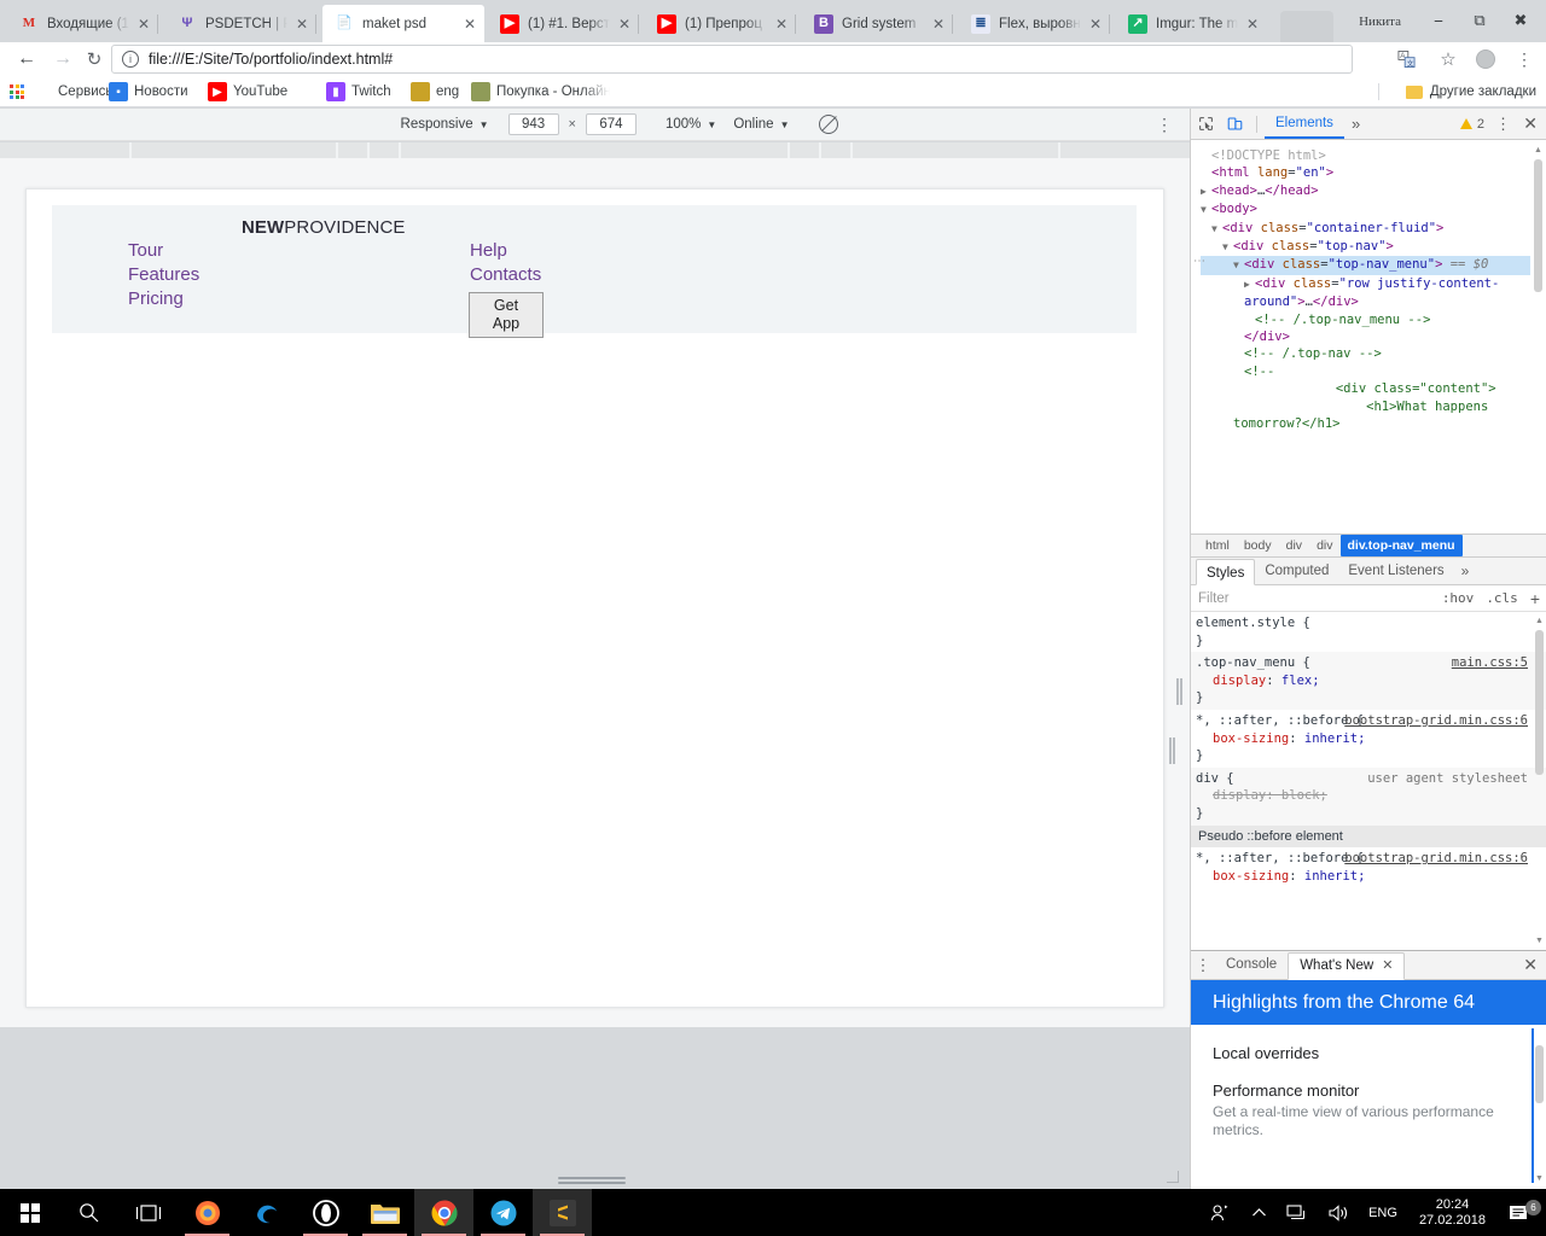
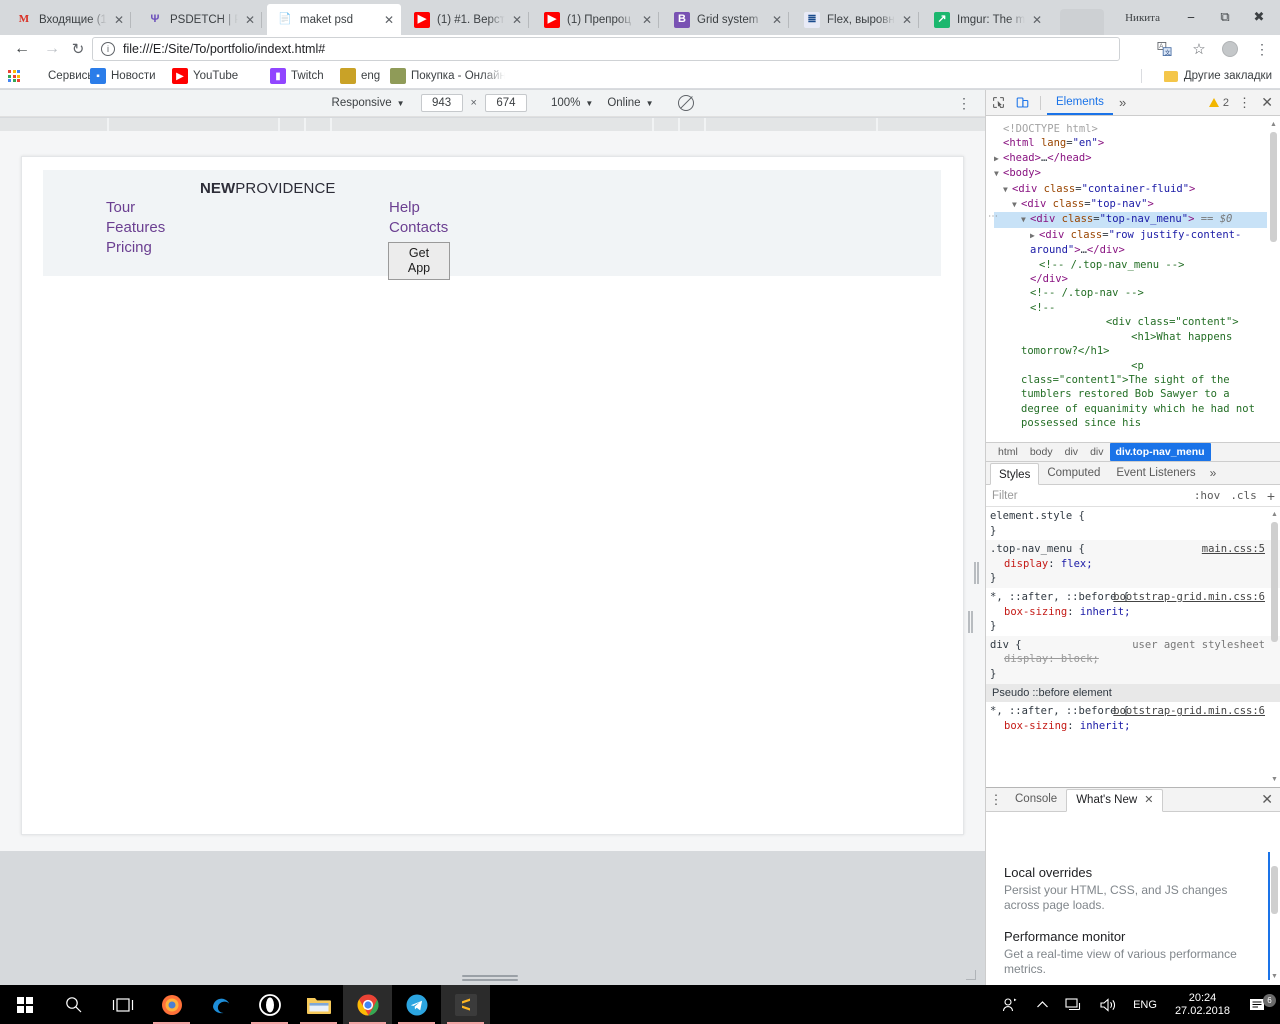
  M
  Входящие (1
  ✕
  Ψ
  PSDETCH |
  ✕
  📄
  maket psd
  ✕
  ▶
  (1) #1. Верст
  ✕
  ▶
  (1) Препроц
  ✕
  B
  Grid system
  ✕
  ≣
  Flex, выровн
  ✕
  ↗
  Imgur: The m
  ✕
  Никита
  ⎯
  ⧉
  ✖
  ←
  →
  ↻
  i
  file:///E:/Site/To/portfolio/indext.html#
  ☆
  ⋮
  Сервис
  ▪
  Новости
  ▶
  YouTube
  ▮
  Twitch
  eng
  Покупка - Онлайн
  Другие закладки
  Responsive
  ▼
  943
  ×
  674
  100%
  ▼
  Online
  ▼
  ⋮
  NEWPROVIDENCE
  Tour
  Features
  Pricing
  Help
  Contacts
  Get
  App
  Elements
  »
  2
  ⋮
  ✕
  <!DOCTYPE html>
  <html lang="en">
  ▶ <head>…</head>
  ▼ <body>
  ▼ <div class="container-fluid">
  ▼ <div class="top-nav">
  ▼ <div class="top-nav_menu"> == $0
  ▶ <div class="row justify-content-around">…</div>
  <!-- /.top-nav_menu -->
  </div>
  <!-- /.top-nav -->
  <!--
  <div class="content">
  <h1>What happens tomorrow?</h1>
+ <p class="content1">The sight of the tumblers restored Bob Sawyer to a degree of equanimity which he had not possessed since his
  ⋯
  html
  body
  div
  div
  div.top-nav_menu
  Styles
  Computed
  Event Listeners
  »
  Filter
  :hov
  .cls
  +
  element.style {
  }
  main.css:5
  .top-nav_menu {
  display: flex;
  }
  bootstrap-grid.min.css:6
  *, ::after, ::before {
  box-sizing: inherit;
  }
  user agent stylesheet
  div {
  display: block;
  }
  Pseudo ::before element
  bootstrap-grid.min.css:6
  *, ::after, ::before {
  box-sizing: inherit;
  ⋮
  Console
  What's New
  ✕
  ✕
- Highlights from the Chrome 64
  Local overrides
+ Persist your HTML, CSS, and JS changes across page loads.
  Performance monitor
  Get a real-time view of various performance metrics.
  ENG
  20:24
  27.02.2018
  6
